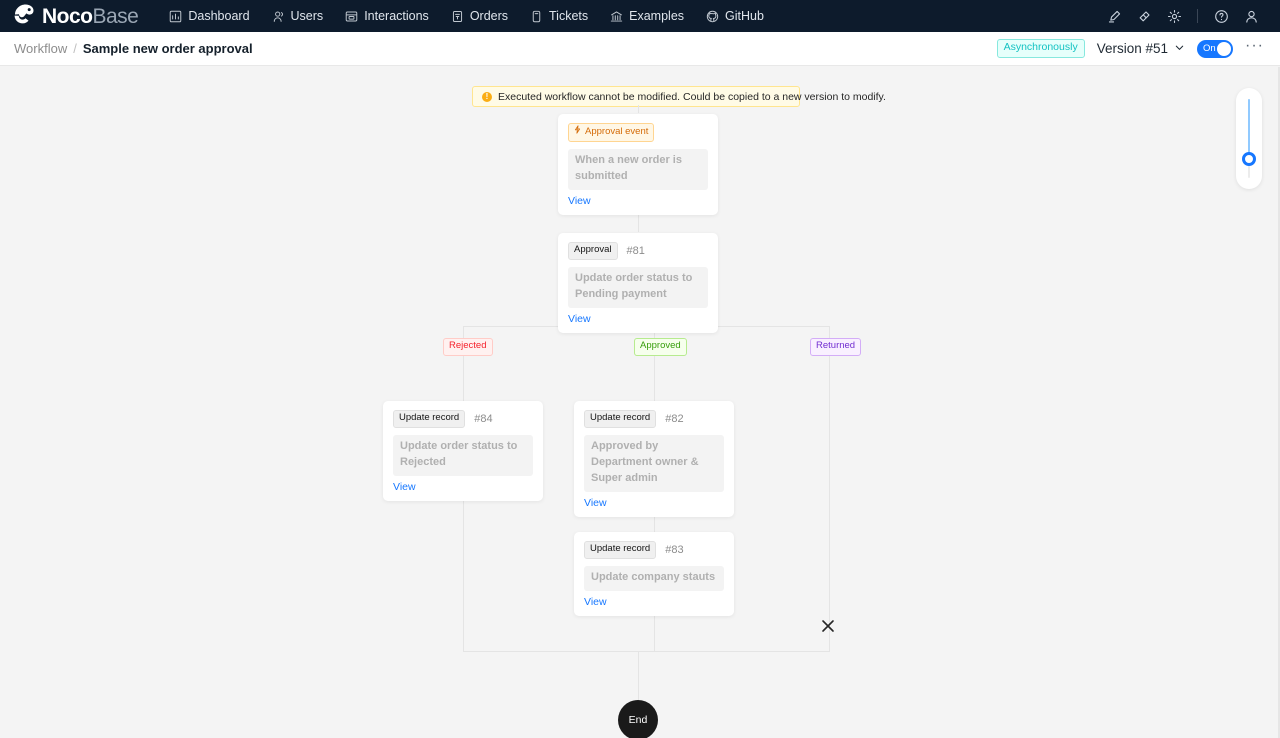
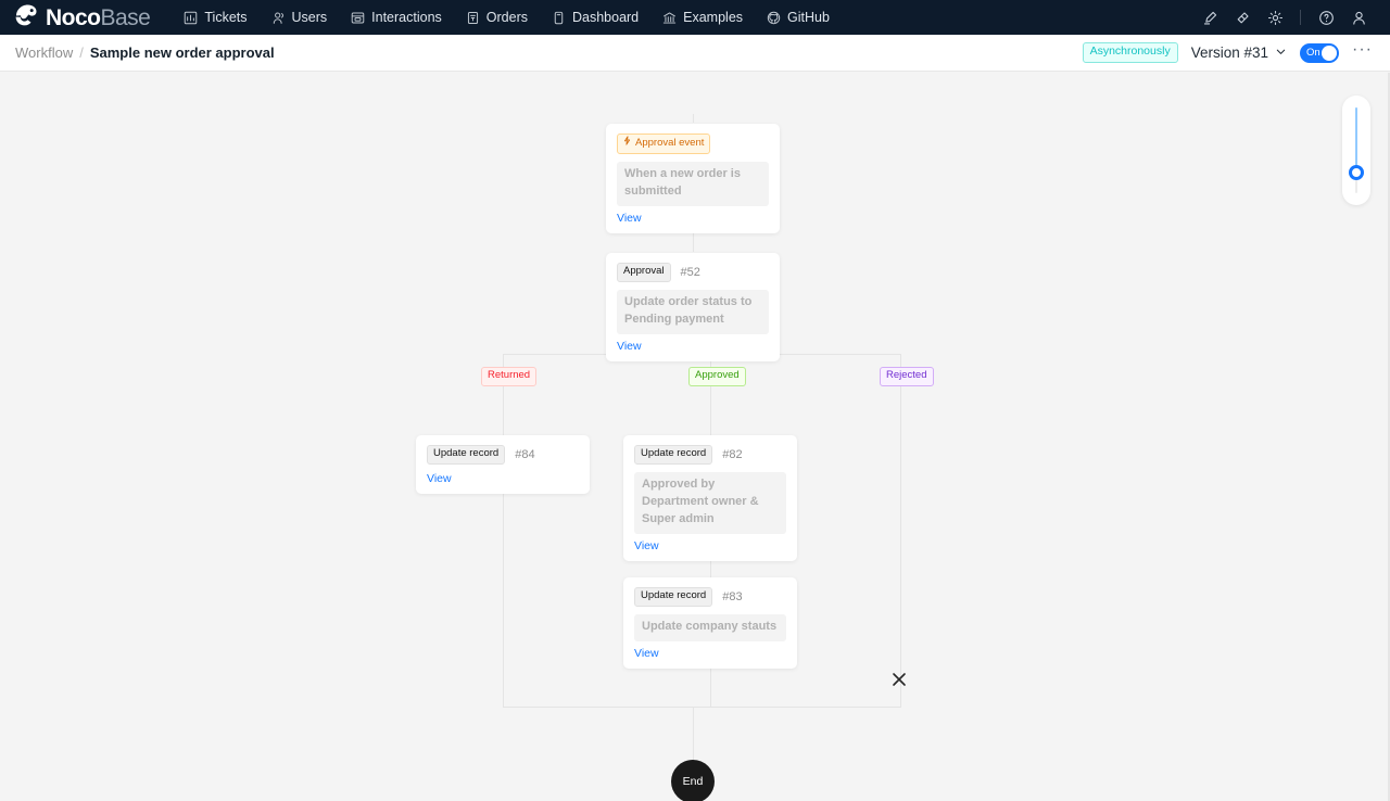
  NocoBase
- Dashboard
+ Tickets
  Users
  Interactions
  Orders
- Tickets
+ Dashboard
  Examples
  GitHub
  Workflow
  /
  Sample new order approval
  Asynchronously
- Version #51
+ Version #31
  On
  ···
- Executed workflow cannot be modified. Could be copied to a new version to modify.
  Approval event
  When a new order is submitted
  View
  Approval
- #81
+ #52
  Update order status to Pending payment
  View
  Update record
  #84
- Update order status to Rejected
  View
  Update record
  #82
  Approved by Department owner & Super admin
  View
  Update record
  #83
  Update company stauts
  View
- Rejected
+ Returned
  Approved
- Returned
+ Rejected
  End
